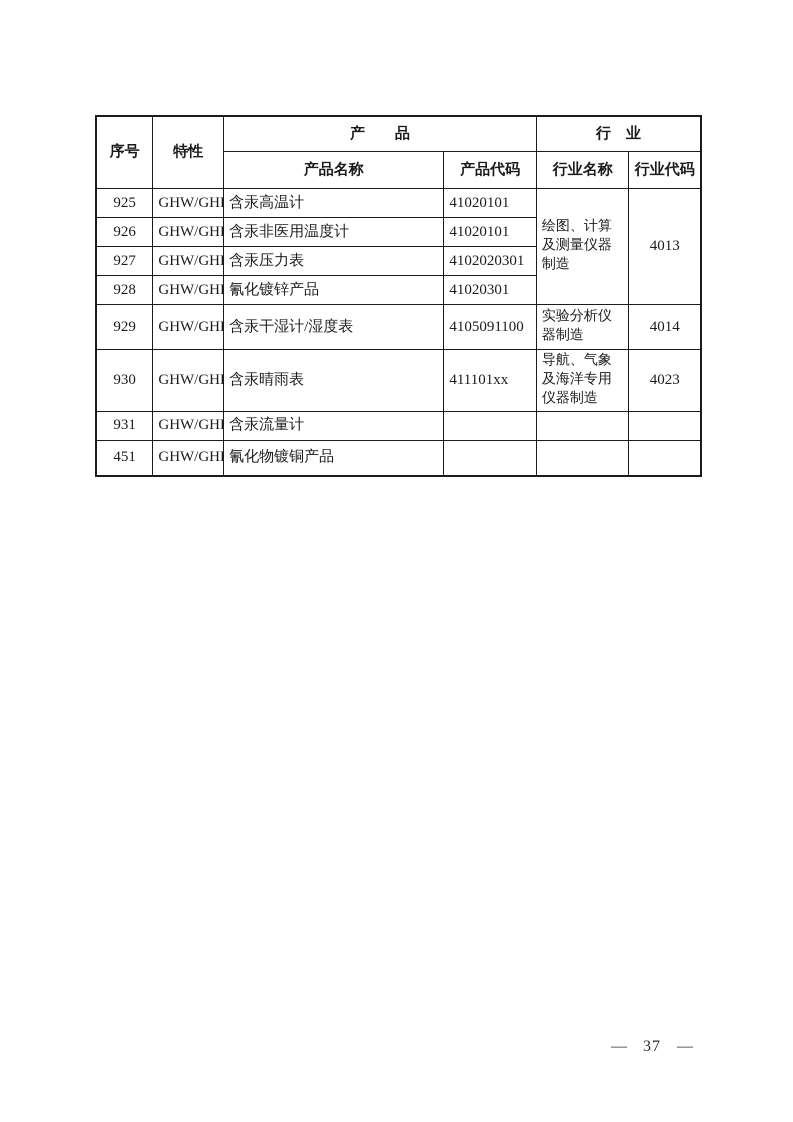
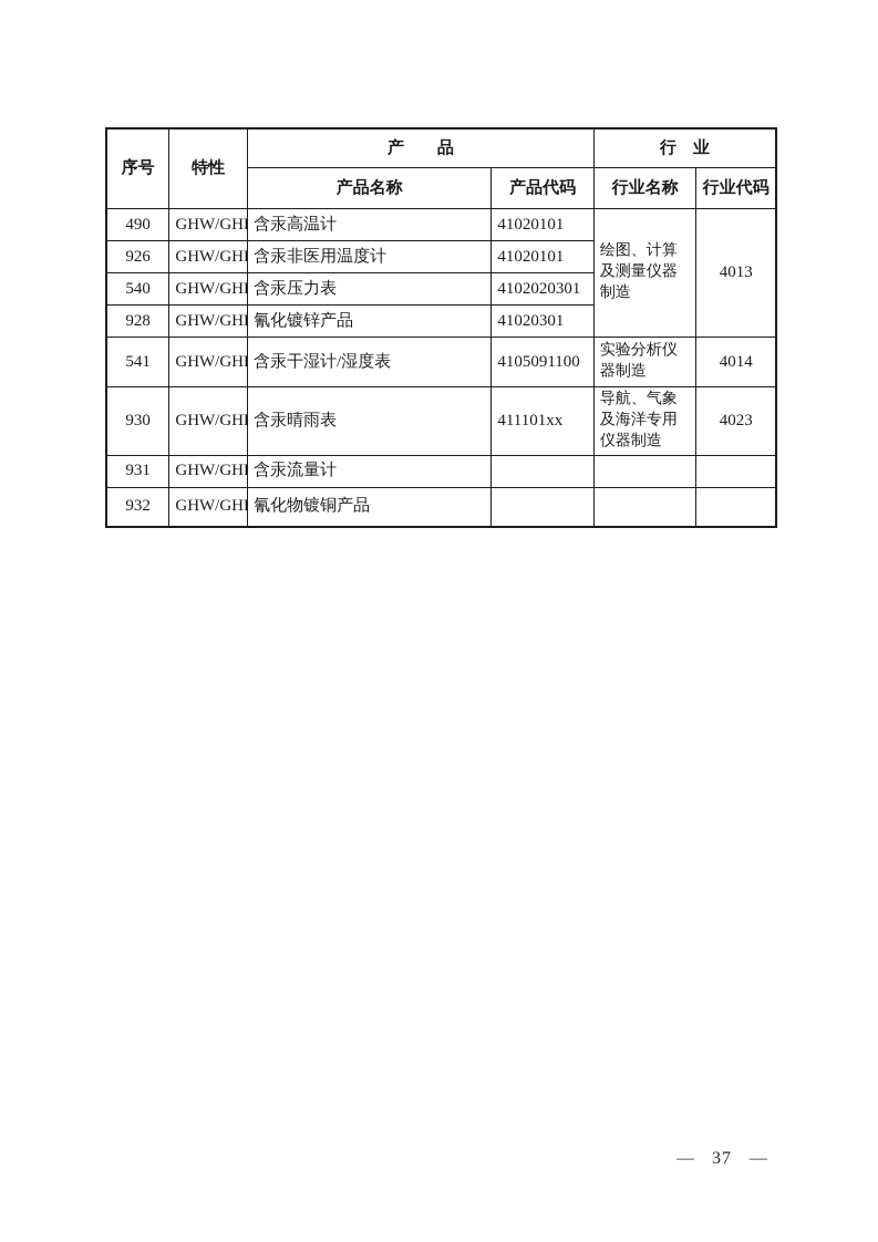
  序号	特性	产 品	行 业
  产品名称	产品代码	行业名称	行业代码
- 925	GHW/GH	含汞高温计	41020101	绘图、计算及测量仪器制造	4013
+ 490	GHW/GH	含汞高温计	41020101	绘图、计算及测量仪器制造	4013
  926	GHW/GH	含汞非医用温度计	41020101
- 927	GHW/GH	含汞压力表	4102020301
+ 540	GHW/GH	含汞压力表	4102020301
  928	GHW/GH	氰化镀锌产品	41020301
- 929	GHW/GH	含汞干湿计/湿度表	4105091100	实验分析仪器制造	4014
+ 541	GHW/GH	含汞干湿计/湿度表	4105091100	实验分析仪器制造	4014
  930	GHW/GH	含汞晴雨表	411101xx	导航、气象及海洋专用仪器制造	4023
  931	GHW/GH	含汞流量计
- 451	GHW/GH	氰化物镀铜产品
+ 932	GHW/GH	氰化物镀铜产品
  — 37 —
